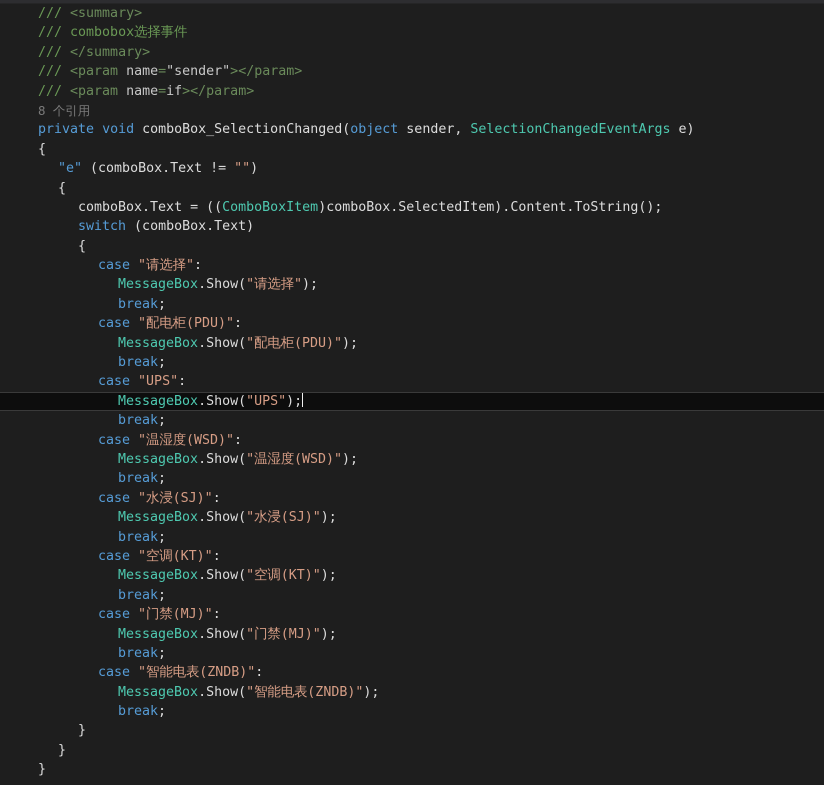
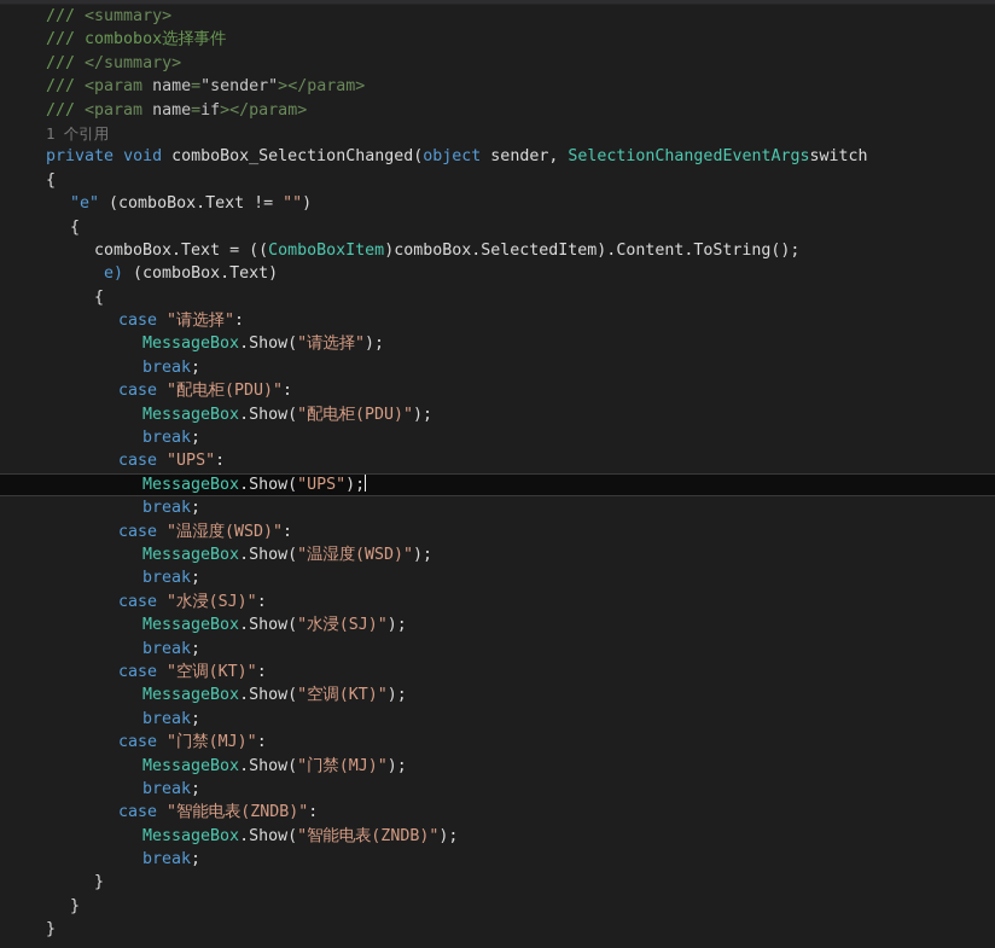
  /// <summary>
  /// combobox选择事件
  /// </summary>
  /// <param name="sender"></param>
  /// <param name=if></param>
- 8 个引用
+ 1 个引用
- private void comboBox_SelectionChanged(object sender, SelectionChangedEventArgs e)
+ private void comboBox_SelectionChanged(object sender, SelectionChangedEventArgsswitch
  {
  "e" (comboBox.Text != "")
  {
  comboBox.Text = ((ComboBoxItem)comboBox.SelectedItem).Content.ToString();
- switch (comboBox.Text)
+ e) (comboBox.Text)
  {
  case "请选择":
  MessageBox.Show("请选择");
  break;
  case "配电柜(PDU)":
  MessageBox.Show("配电柜(PDU)");
  break;
  case "UPS":
  MessageBox.Show("UPS");
  break;
  case "温湿度(WSD)":
  MessageBox.Show("温湿度(WSD)");
  break;
  case "水浸(SJ)":
  MessageBox.Show("水浸(SJ)");
  break;
  case "空调(KT)":
  MessageBox.Show("空调(KT)");
  break;
  case "门禁(MJ)":
  MessageBox.Show("门禁(MJ)");
  break;
  case "智能电表(ZNDB)":
  MessageBox.Show("智能电表(ZNDB)");
  break;
  }
  }
  }
